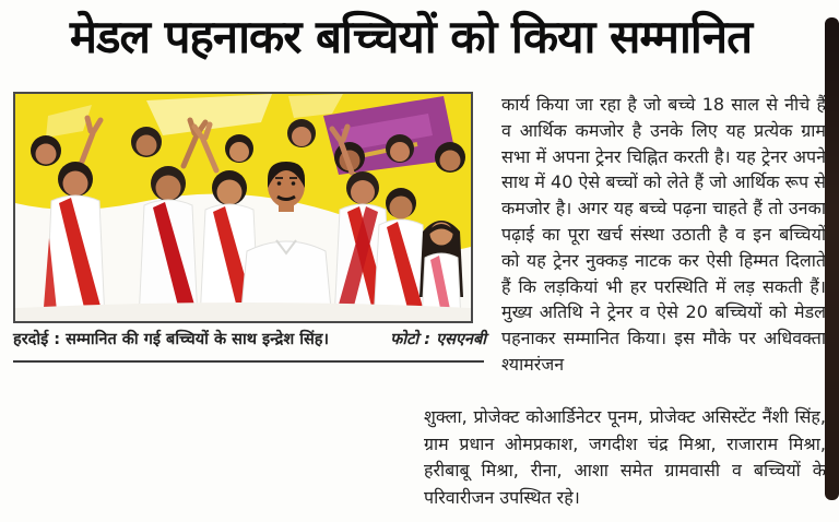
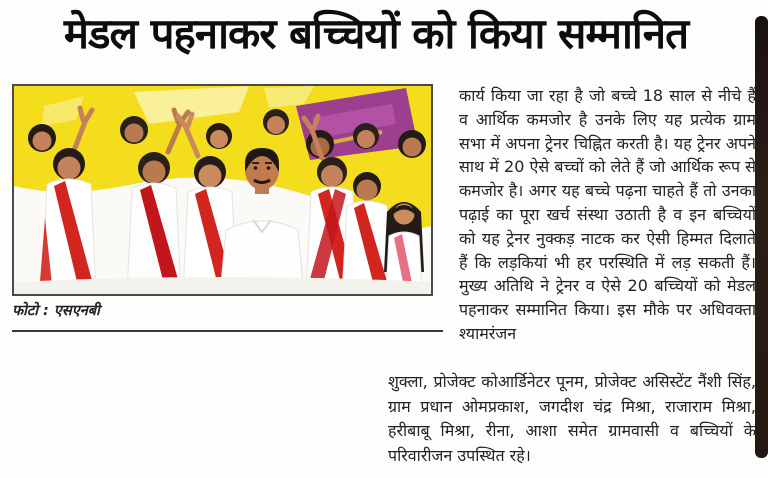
  मेडल पहनाकर बच्चियों को किया सम्मानित
- हरदोई : सम्मानित की गई बच्चियों के साथ इन्द्रेश सिंह।
  फोटो : एसएनबी
- कार्य किया जा रहा है जो बच्चे 18 साल से नीचे हैं व आर्थिक कमजोर है उनके लिए यह प्रत्येक ग्राम सभा में अपना ट्रेनर चिह्नित करती है। यह ट्रेनर अपने साथ में 40 ऐसे बच्चों को लेते हैं जो आर्थिक रूप से कमजोर है। अगर यह बच्चे पढ़ना चाहते हैं तो उनका पढ़ाई का पूरा खर्च संस्था उठाती है व इन बच्चियों को यह ट्रेनर नुक्कड़ नाटक कर ऐसी हिम्मत दिलाते हैं कि लड़कियां भी हर परस्थिति में लड़ सकती हैं। मुख्य अतिथि ने ट्रेनर व ऐसे 20 बच्चियों को मेडल पहनाकर सम्मानित किया। इस मौके पर अधिवक्ता श्यामरंजन
+ कार्य किया जा रहा है जो बच्चे 18 साल से नीचे हैं व आर्थिक कमजोर है उनके लिए यह प्रत्येक ग्राम सभा में अपना ट्रेनर चिह्नित करती है। यह ट्रेनर अपने साथ में 20 ऐसे बच्चों को लेते हैं जो आर्थिक रूप से कमजोर है। अगर यह बच्चे पढ़ना चाहते हैं तो उनका पढ़ाई का पूरा खर्च संस्था उठाती है व इन बच्चियों को यह ट्रेनर नुक्कड़ नाटक कर ऐसी हिम्मत दिलाते हैं कि लड़कियां भी हर परस्थिति में लड़ सकती हैं। मुख्य अतिथि ने ट्रेनर व ऐसे 20 बच्चियों को मेडल पहनाकर सम्मानित किया। इस मौके पर अधिवक्ता श्यामरंजन
  शुक्ला, प्रोजेक्ट कोआर्डिनेटर पूनम, प्रोजेक्ट असिस्टेंट नैंशी सिंह, ग्राम प्रधान ओमप्रकाश, जगदीश चंद्र मिश्रा, राजाराम मिश्रा, हरीबाबू मिश्रा, रीना, आशा समेत ग्रामवासी व बच्चियों के परिवारीजन उपस्थित रहे।
